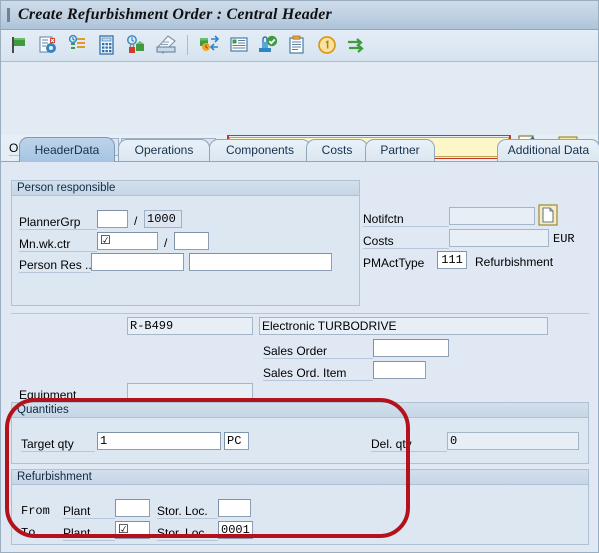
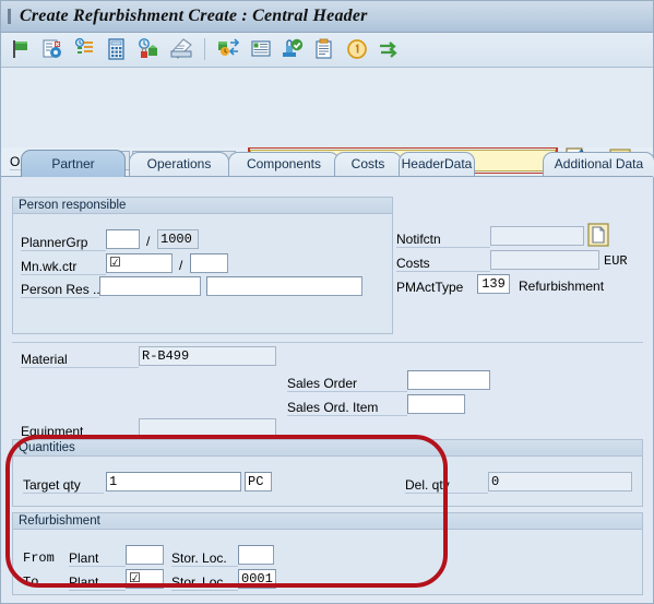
- Create Refurbishment Order : Central Header
+ Create Refurbishment Create : Central Header
- HeaderData
+ Partner
  Operations
  Components
  Costs
- Partner
+ HeaderData
  Additional Data
  Person responsible
  PlannerGrp
  /
  1000
  Mn.wk.ctr
  ☑
  /
  Person Res .
  Notifctn
  Costs
  EUR
  PMActType
- 111
+ 139
  Refurbishment
+ Material
  R-B499
- Electronic TURBODRIVE
  Sales Order
  Sales Ord. Item
  Equipment
  Quantities
  Target qty
  1
  PC
  Del. qty
  0
  Refurbishment
  From
  Plant
  Stor. Loc.
  To
  Plant
  ☑
  Stor. Loc.
  0001
